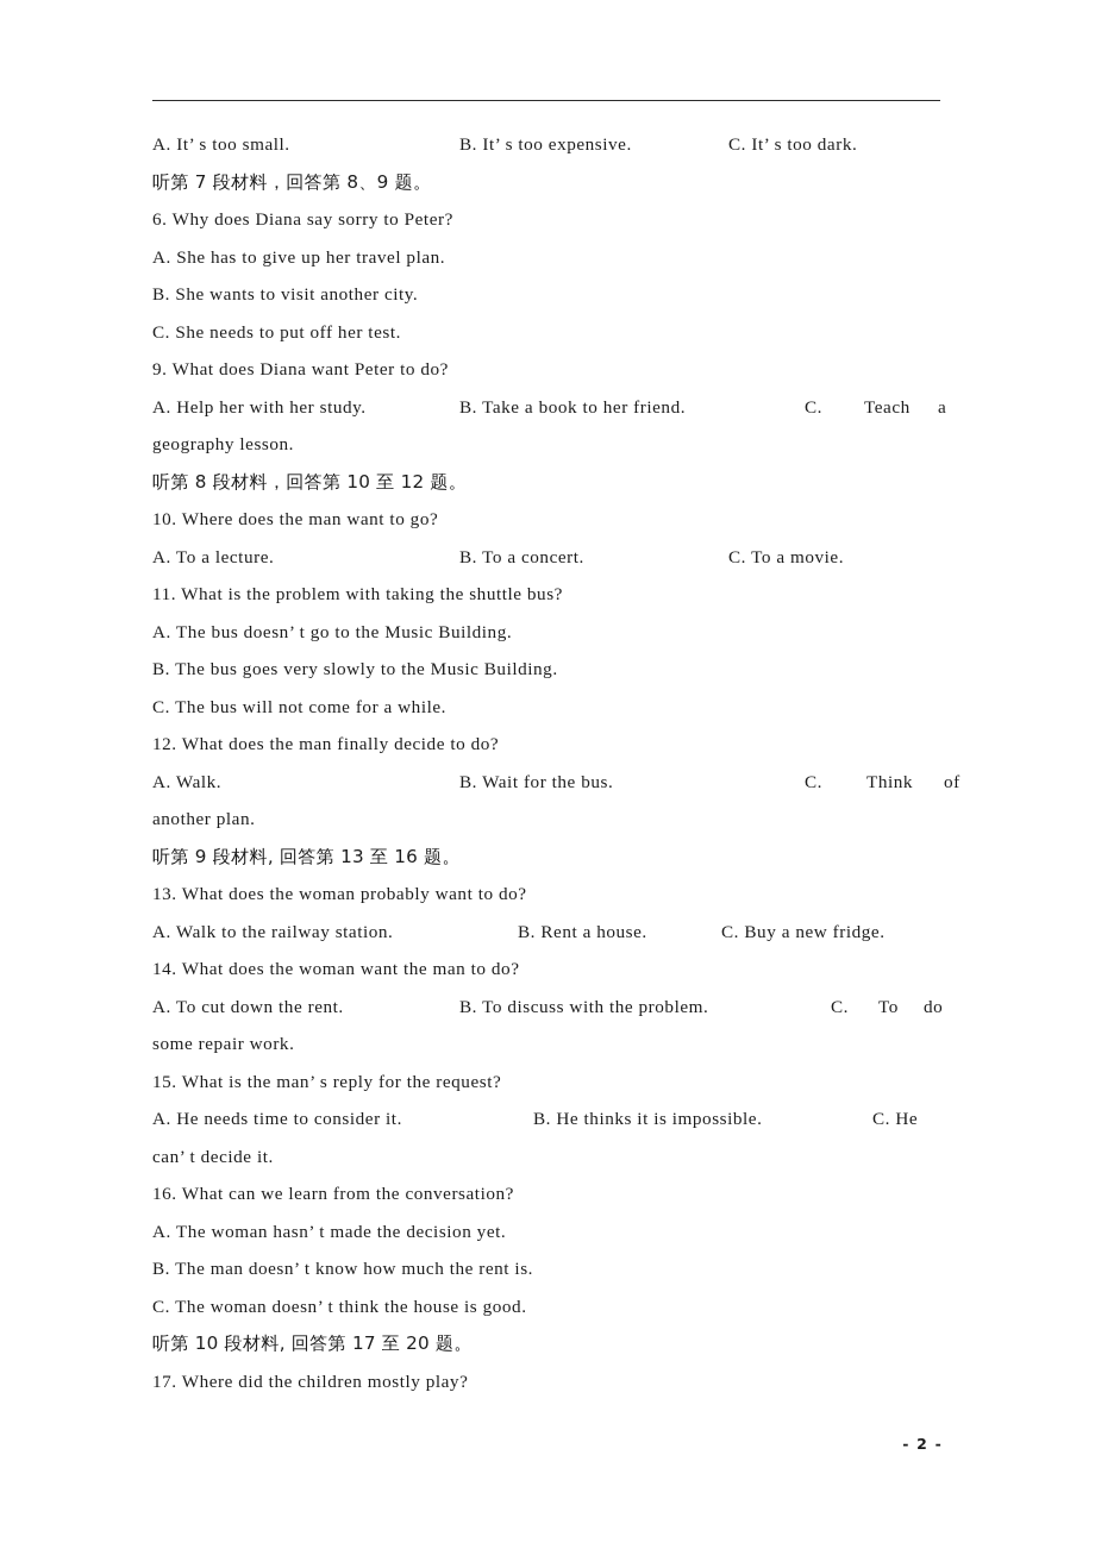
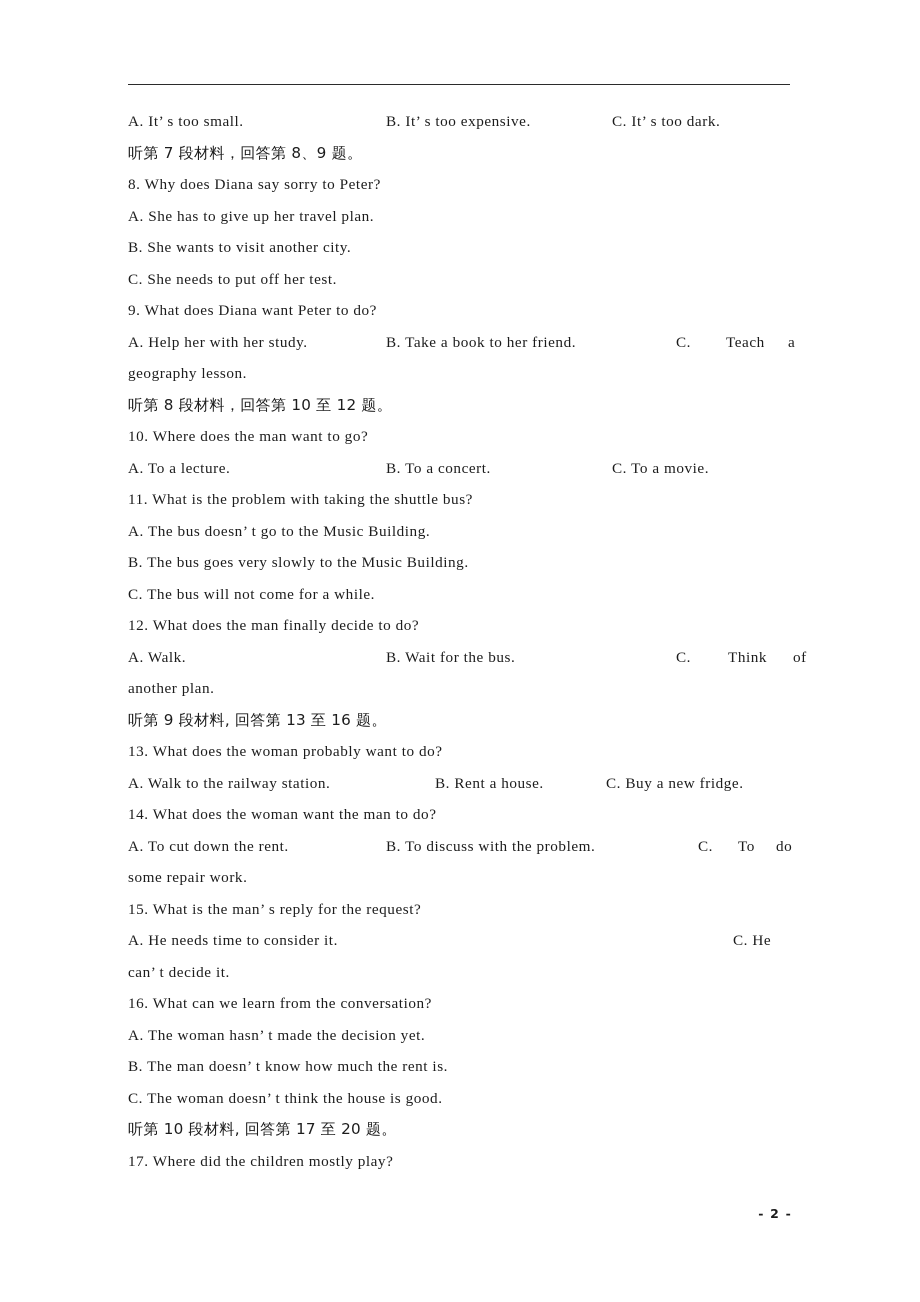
  A. It’ s too small.
  B. It’ s too expensive.
  C. It’ s too dark.
  听第 7 段材料，回答第 8、9 题。
- 6. Why does Diana say sorry to Peter?
+ 8. Why does Diana say sorry to Peter?
  A. She has to give up her travel plan.
  B. She wants to visit another city.
  C. She needs to put off her test.
  9. What does Diana want Peter to do?
  A. Help her with her study.
  B. Take a book to her friend.
  C.
  Teach
  a
  geography lesson.
  听第 8 段材料，回答第 10 至 12 题。
  10. Where does the man want to go?
  A. To a lecture.
  B. To a concert.
  C. To a movie.
  11. What is the problem with taking the shuttle bus?
  A. The bus doesn’ t go to the Music Building.
  B. The bus goes very slowly to the Music Building.
  C. The bus will not come for a while.
  12. What does the man finally decide to do?
  A. Walk.
  B. Wait for the bus.
  C.
  Think
  of
  another plan.
  听第 9 段材料, 回答第 13 至 16 题。
  13. What does the woman probably want to do?
  A. Walk to the railway station.
  B. Rent a house.
  C. Buy a new fridge.
  14. What does the woman want the man to do?
  A. To cut down the rent.
  B. To discuss with the problem.
  C.
  To
  do
  some repair work.
  15. What is the man’ s reply for the request?
  A. He needs time to consider it.
- B. He thinks it is impossible.
  C. He
  can’ t decide it.
  16. What can we learn from the conversation?
  A. The woman hasn’ t made the decision yet.
  B. The man doesn’ t know how much the rent is.
  C. The woman doesn’ t think the house is good.
  听第 10 段材料, 回答第 17 至 20 题。
  17. Where did the children mostly play?
  - 2 -
